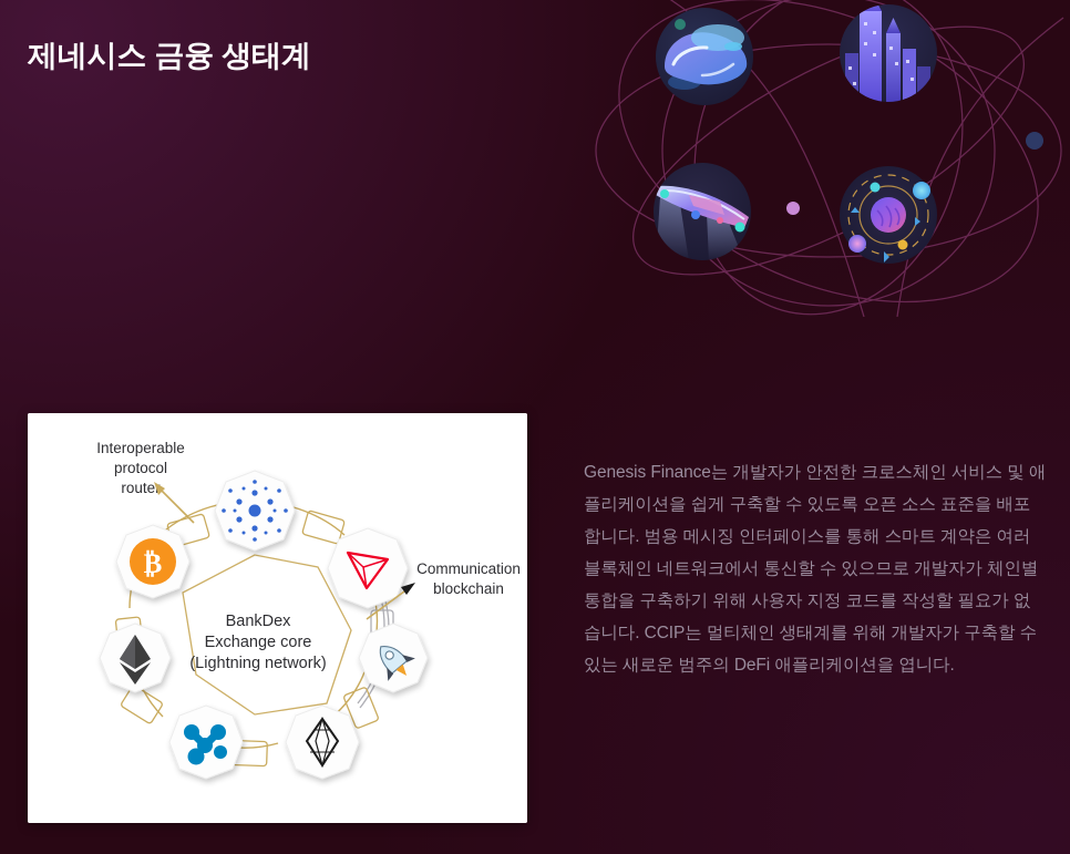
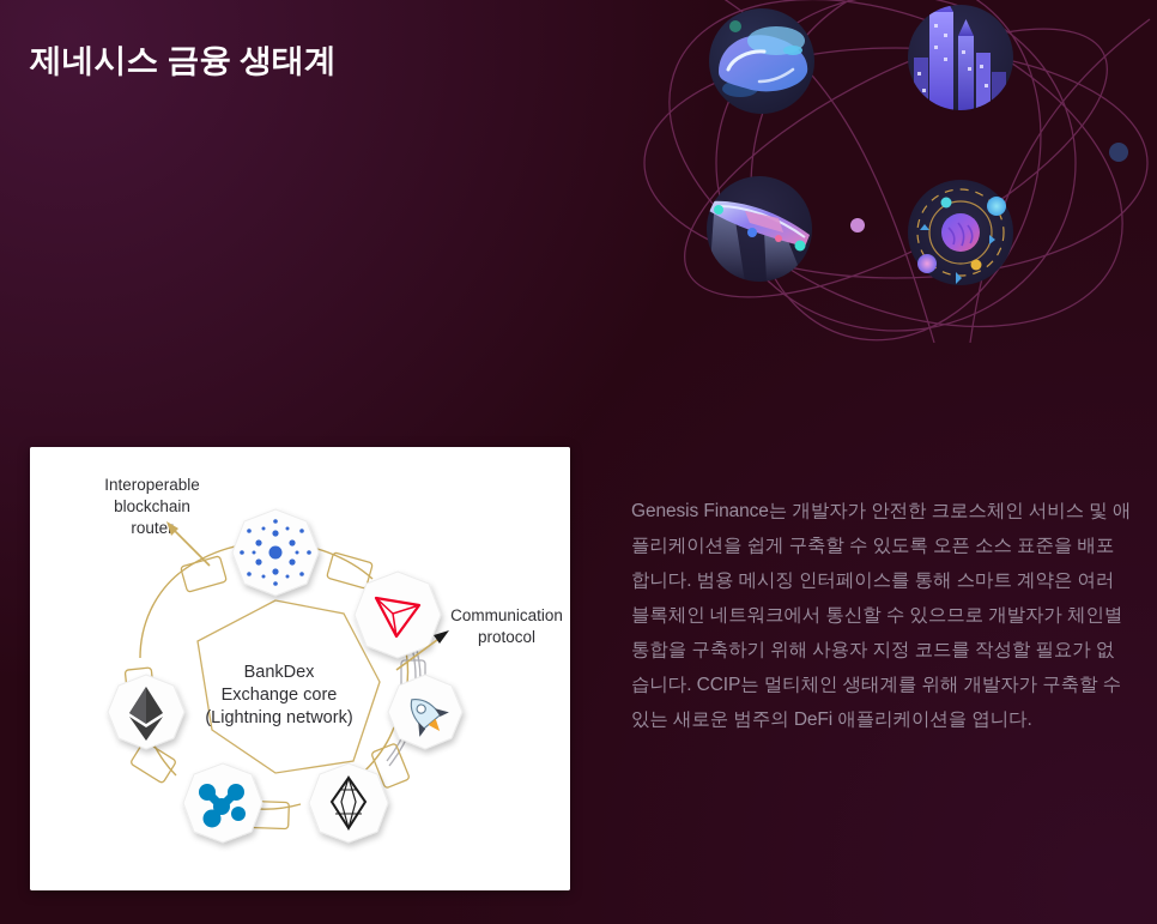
  제네시스 금융 생태계
- ₿
  BankDex
  Exchange core
  (Lightning network)
  Interoperable
- protocol
+ blockchain
  route
  Communication
- blockchain
+ protocol
  Genesis Finance는 개발자가 안전한 크로스체인 서비스 및 애플리케이션을 쉽게 구축할 수 있도록 오픈 소스 표준을 배포합니다. 범용 메시징 인터페이스를 통해 스마트 계약은 여러 블록체인 네트워크에서 통신할 수 있으므로 개발자가 체인별 통합을 구축하기 위해 사용자 지정 코드를 작성할 필요가 없습니다. CCIP는 멀티체인 생태계를 위해 개발자가 구축할 수 있는 새로운 범주의 DeFi 애플리케이션을 엽니다.
